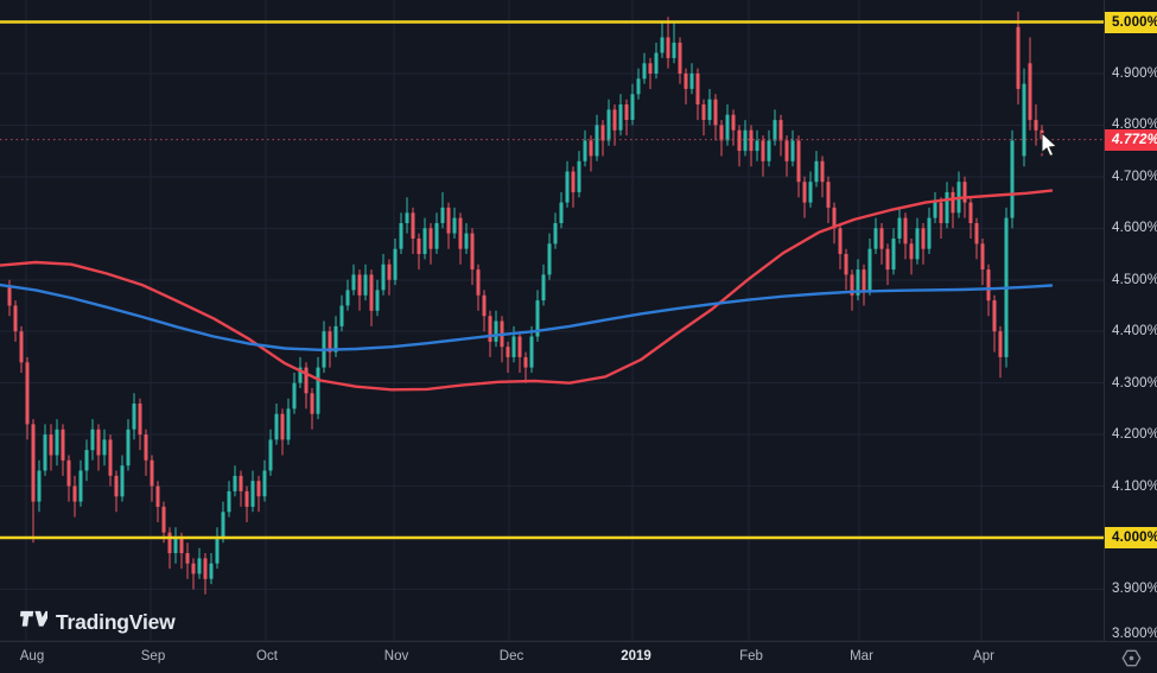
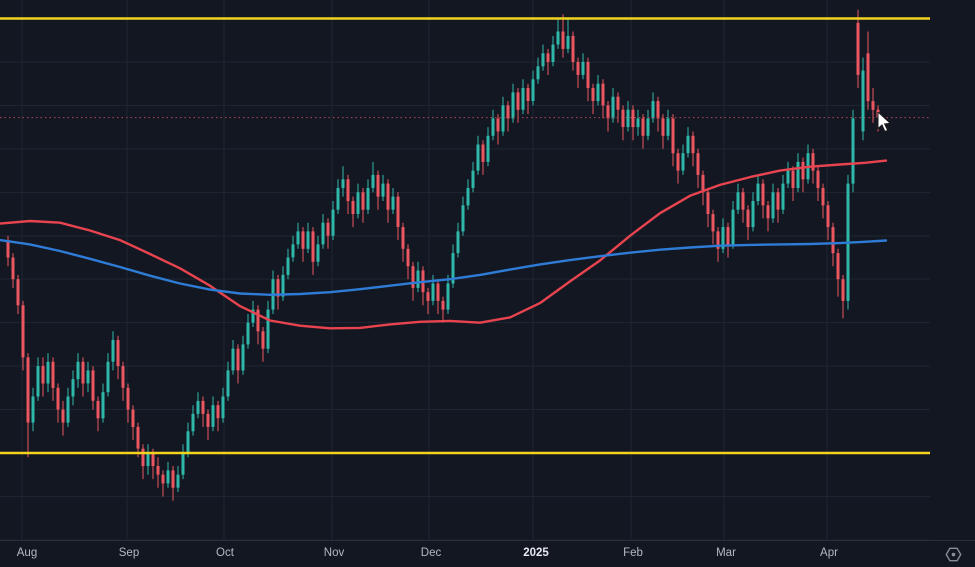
- TradingView
- 5.000%
- 4.900%
- 4.800%
- 4.772%
- 4.700%
- 4.600%
- 4.500%
- 4.400%
- 4.300%
- 4.200%
- 4.100%
- 4.000%
- 3.900%
- 3.800%
  Aug
  Sep
  Oct
  Nov
  Dec
- 2019
+ 2025
  Feb
  Mar
  Apr
